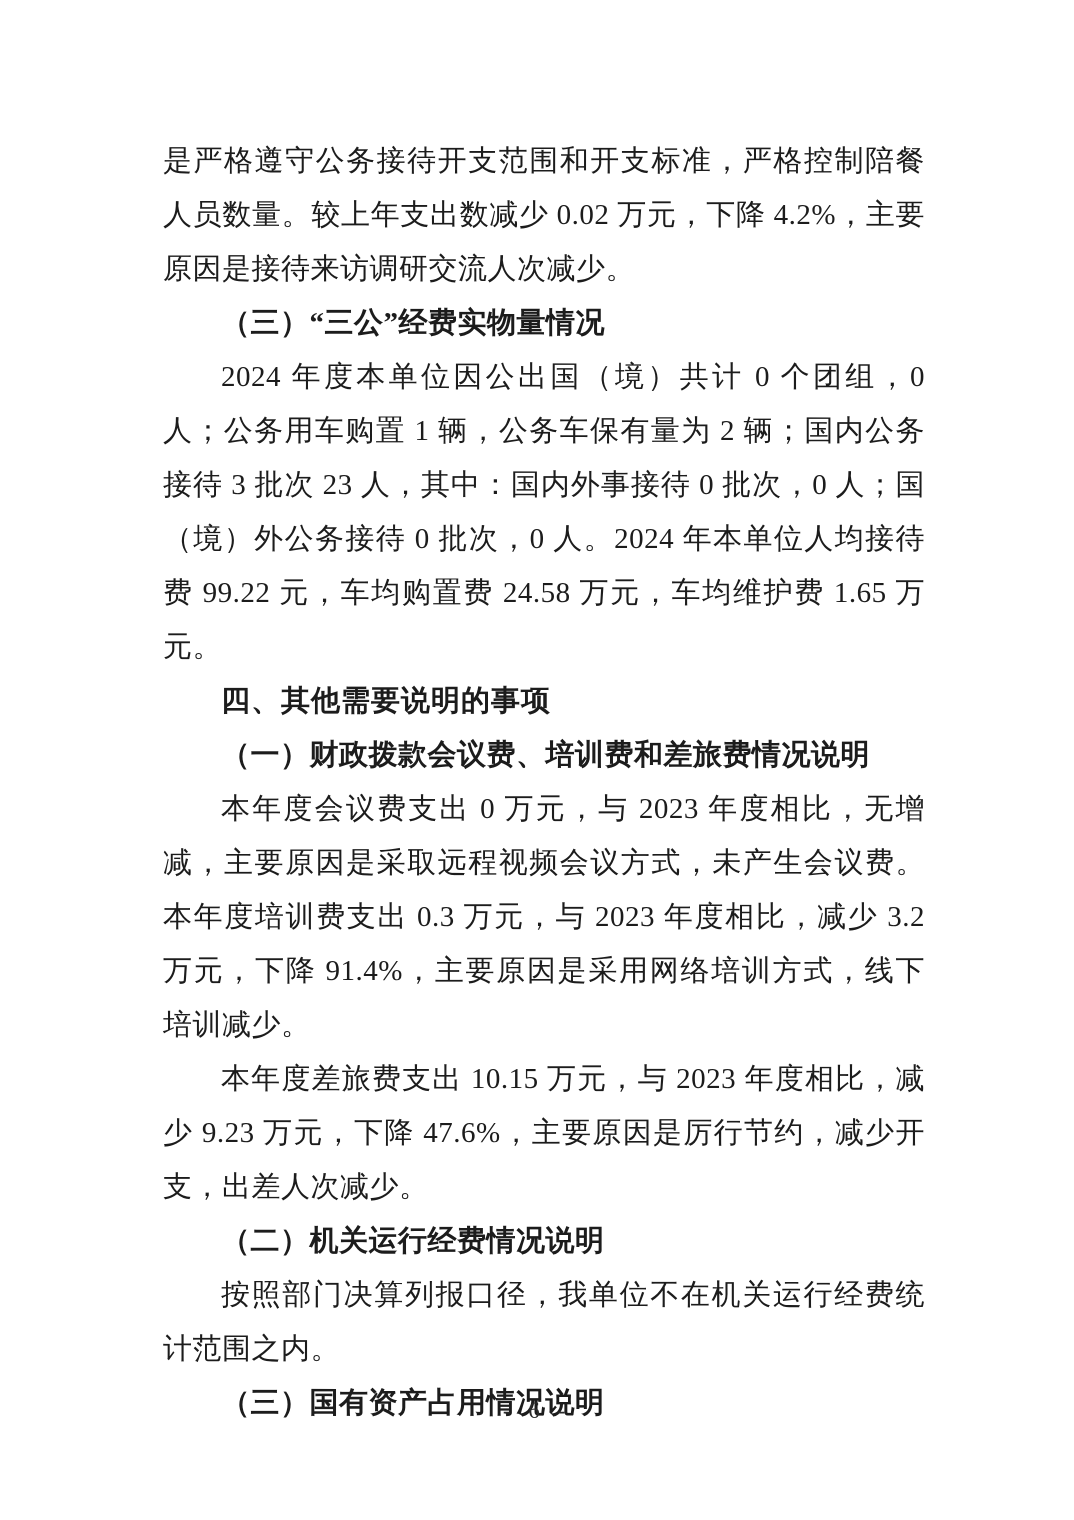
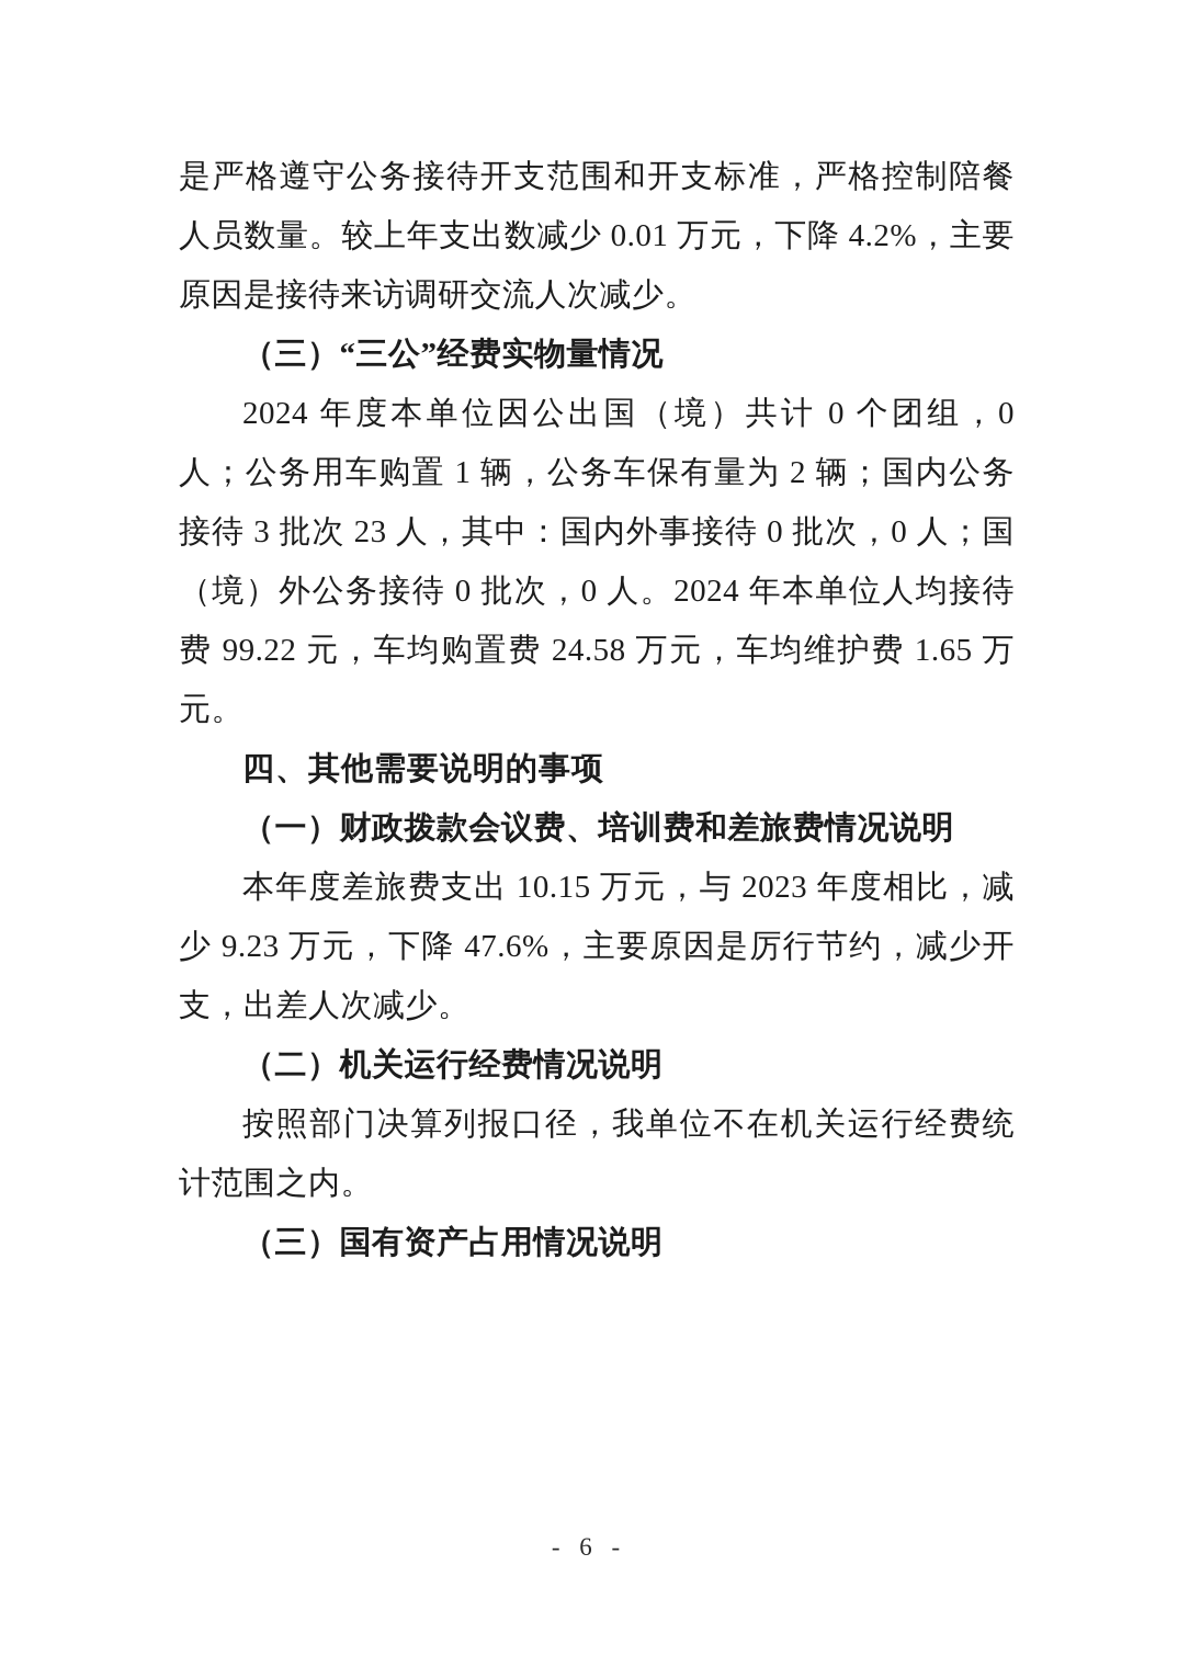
- 是严格遵守公务接待开支范围和开支标准，严格控制陪餐人员数量。较上年支出数减少 0.02 万元，下降 4.2%，主要原因是接待来访调研交流人次减少。
+ 是严格遵守公务接待开支范围和开支标准，严格控制陪餐人员数量。较上年支出数减少 0.01 万元，下降 4.2%，主要原因是接待来访调研交流人次减少。
  （三）“三公”经费实物量情况
  2024 年度本单位因公出国（境）共计 0 个团组，0 人；公务用车购置 1 辆，公务车保有量为 2 辆；国内公务接待 3 批次 23 人，其中：国内外事接待 0 批次，0 人；国（境）外公务接待 0 批次，0 人。2024 年本单位人均接待费 99.22 元，车均购置费 24.58 万元，车均维护费 1.65 万元。
  四、其他需要说明的事项
  （一）财政拨款会议费、培训费和差旅费情况说明
- 本年度会议费支出 0 万元，与 2023 年度相比，无增减，主要原因是采取远程视频会议方式，未产生会议费。本年度培训费支出 0.3 万元，与 2023 年度相比，减少 3.2 万元，下降 91.4%，主要原因是采用网络培训方式，线下培训减少。
  本年度差旅费支出 10.15 万元，与 2023 年度相比，减少 9.23 万元，下降 47.6%，主要原因是厉行节约，减少开支，出差人次减少。
  （二）机关运行经费情况说明
  按照部门决算列报口径，我单位不在机关运行经费统计范围之内。
  （三）国有资产占用情况说明
  - 6 -
